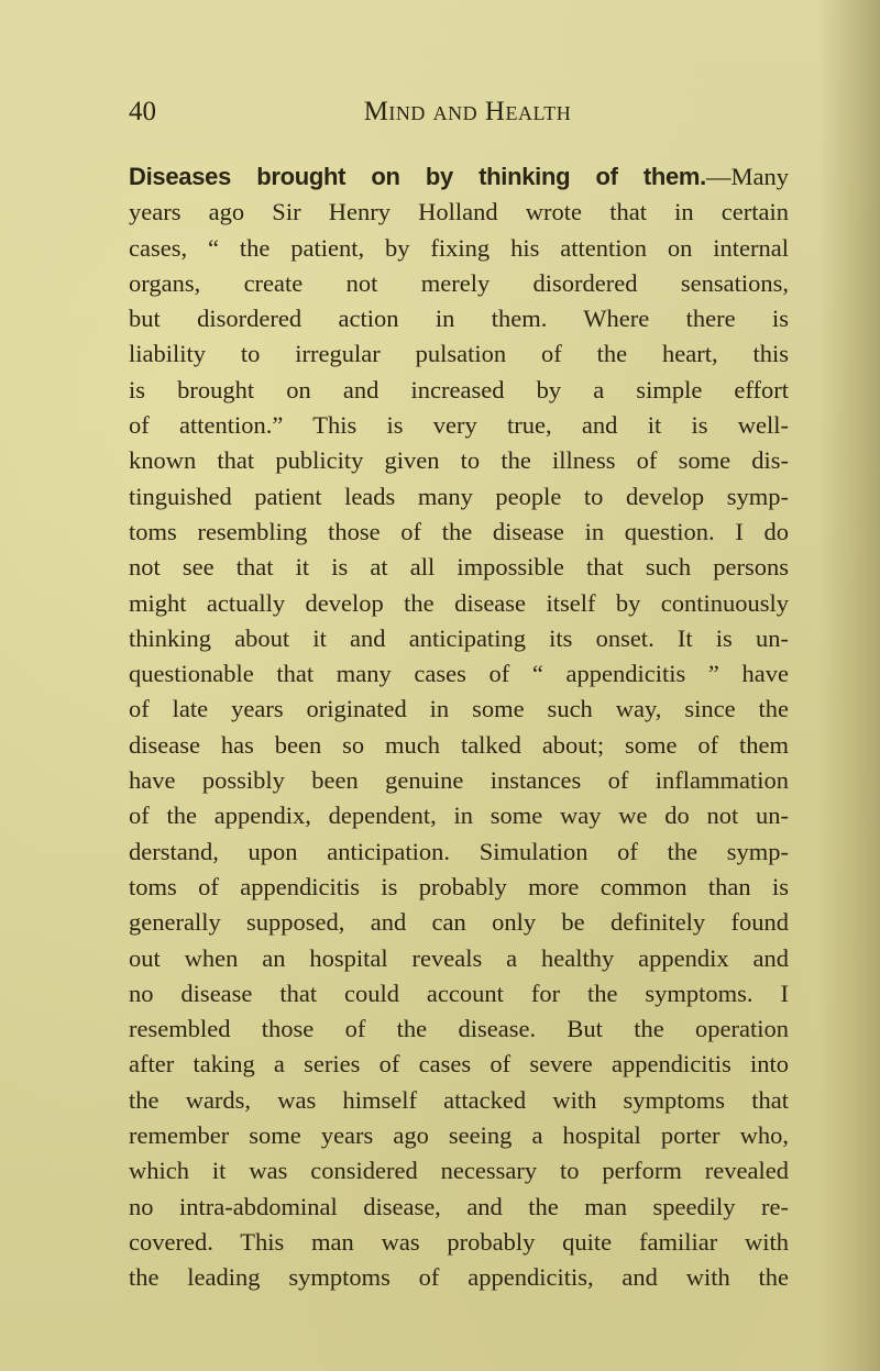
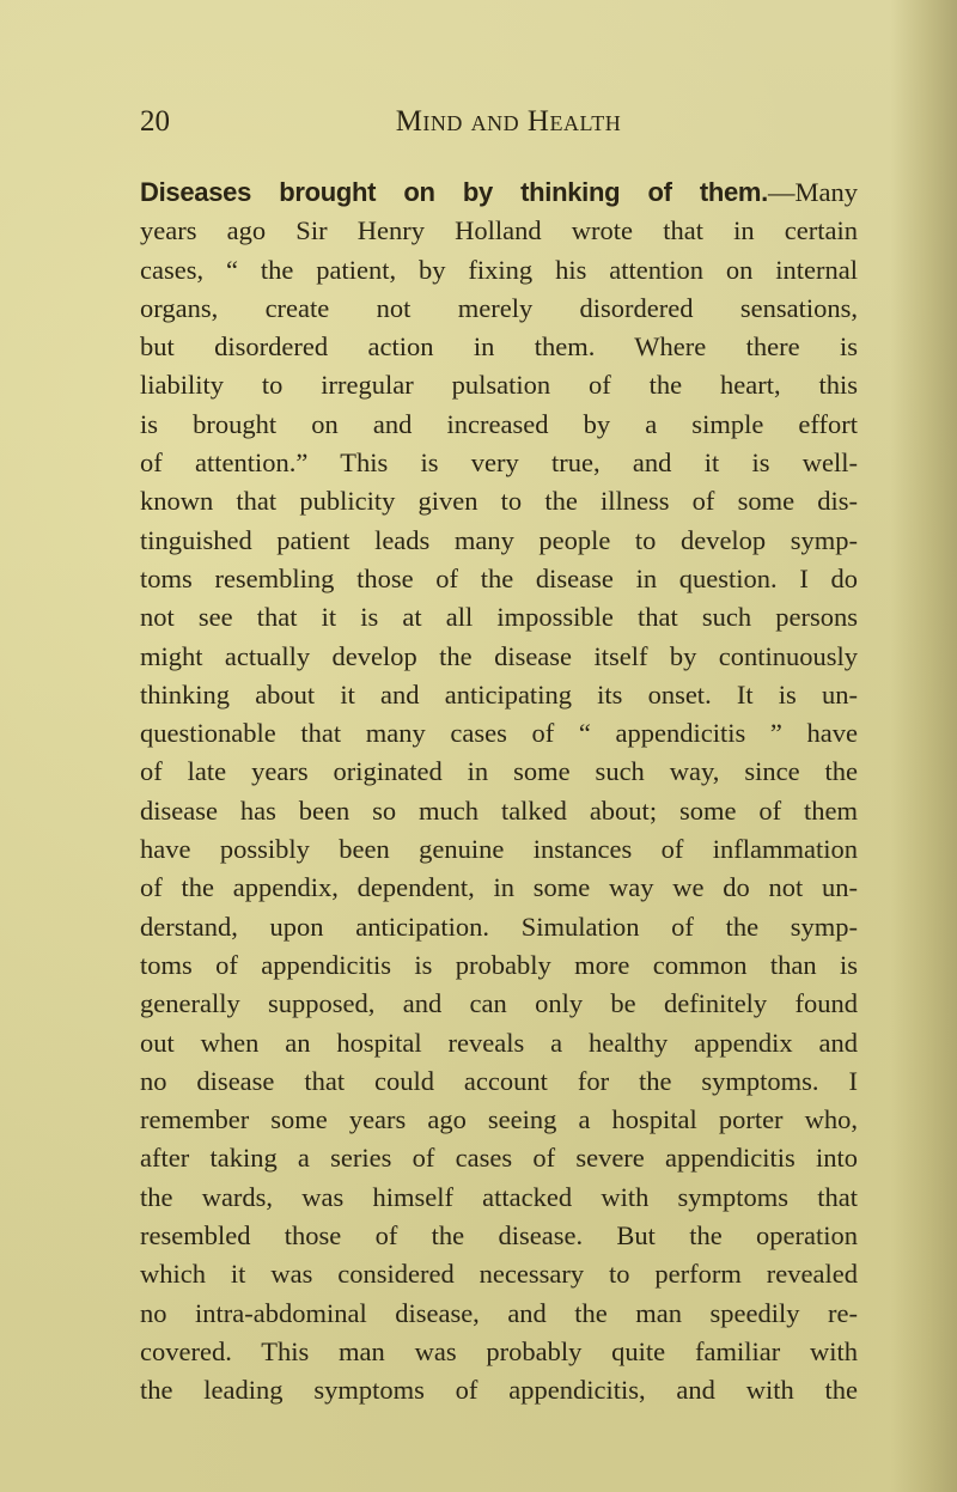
- 40
+ 20
  Mind and Health
  Diseases brought on by thinking of them.—Many
  years ago Sir Henry Holland wrote that in certain
  cases, “ the patient, by fixing his attention on internal
  organs, create not merely disordered sensations,
  but disordered action in them. Where there is
  liability to irregular pulsation of the heart, this
  is brought on and increased by a simple effort
  of attention.” This is very true, and it is well-
  known that publicity given to the illness of some dis-
  tinguished patient leads many people to develop symp-
  toms resembling those of the disease in question. I do
  not see that it is at all impossible that such persons
  might actually develop the disease itself by continuously
  thinking about it and anticipating its onset. It is un-
  questionable that many cases of “ appendicitis ” have
  of late years originated in some such way, since the
  disease has been so much talked about; some of them
  have possibly been genuine instances of inflammation
  of the appendix, dependent, in some way we do not un-
  derstand, upon anticipation. Simulation of the symp-
  toms of appendicitis is probably more common than is
  generally supposed, and can only be definitely found
  out when an hospital reveals a healthy appendix and
  no disease that could account for the symptoms. I
- resembled those of the disease. But the operation
+ remember some years ago seeing a hospital porter who,
  after taking a series of cases of severe appendicitis into
  the wards, was himself attacked with symptoms that
- remember some years ago seeing a hospital porter who,
+ resembled those of the disease. But the operation
  which it was considered necessary to perform revealed
  no intra-abdominal disease, and the man speedily re-
  covered. This man was probably quite familiar with
  the leading symptoms of appendicitis, and with the
